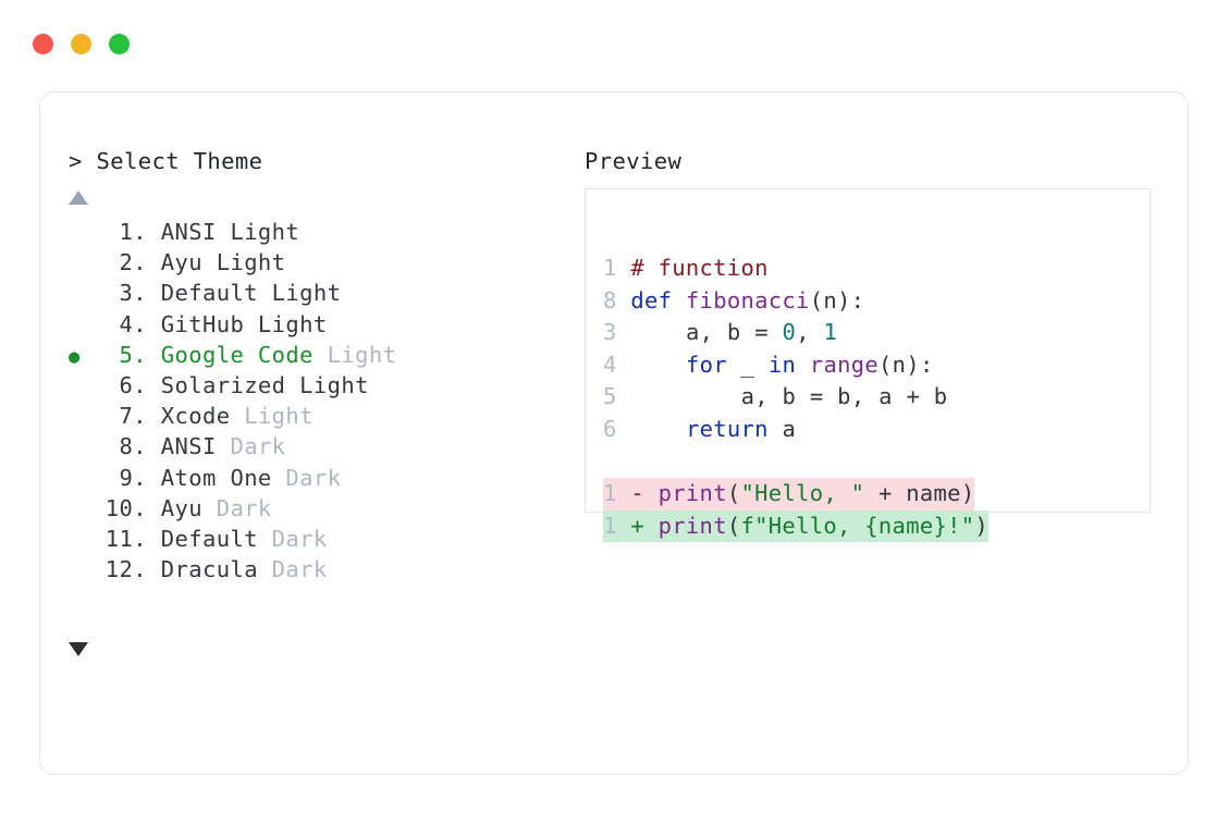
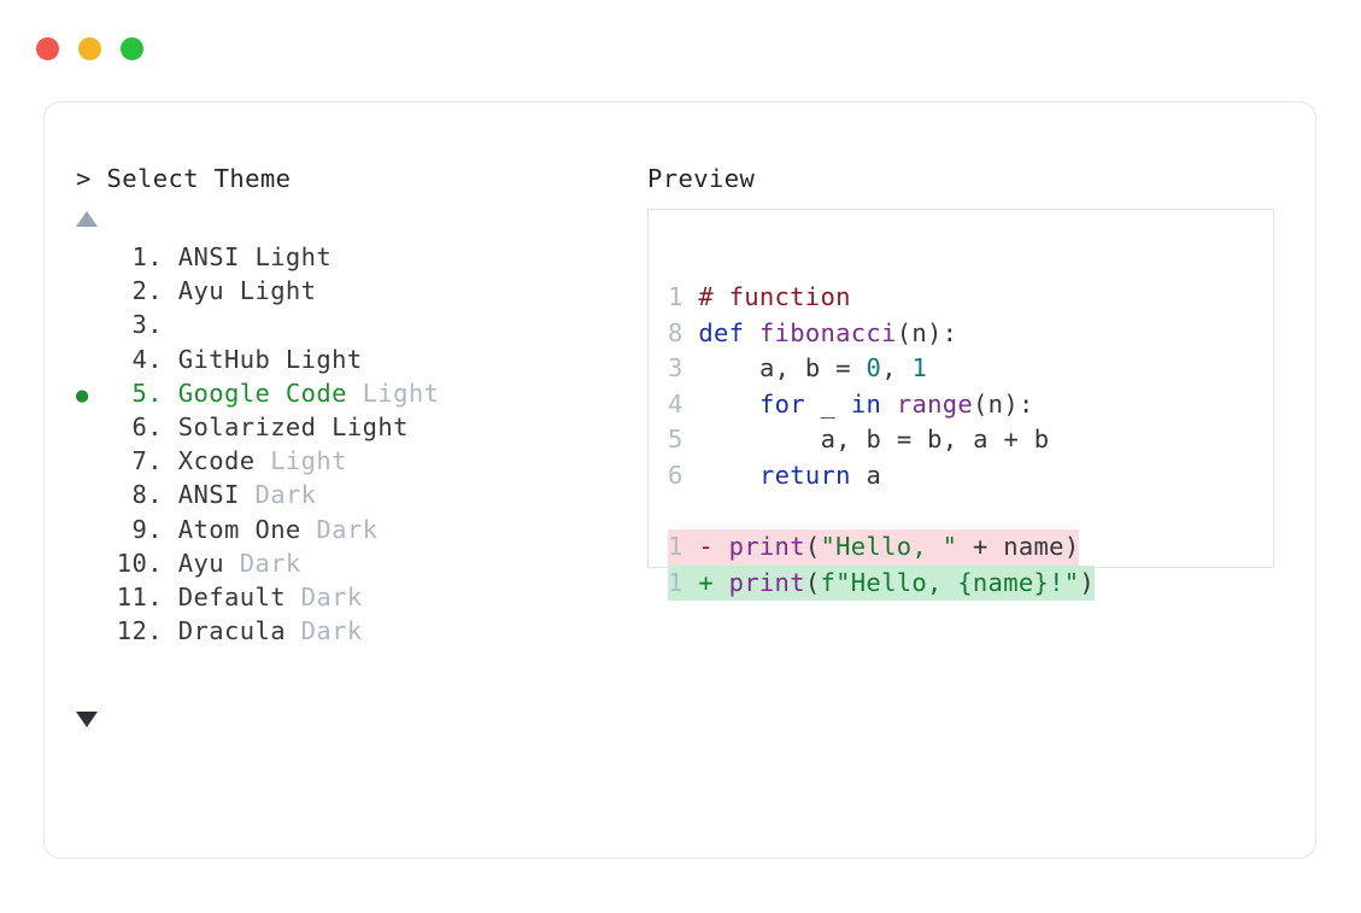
  > Select Theme
  Preview
  1.
  ANSI Light
  2.
  Ayu Light
  3.
- Default Light
  4.
  GitHub Light
  ●
  5.
  Google Code
  Light
  6.
  Solarized Light
  7.
  Xcode
  Light
  8.
  ANSI
  Dark
  9.
  Atom One
  Dark
  10.
  Ayu
  Dark
  11.
  Default
  Dark
  12.
  Dracula
  Dark
  1 # function
  8 def fibonacci(n):
  3 a, b = 0, 1
  4 for _ in range(n):
  5 a, b = b, a + b
  6 return a
  1 - print("Hello, " + name)
  1 + print(f"Hello, {name}!")
